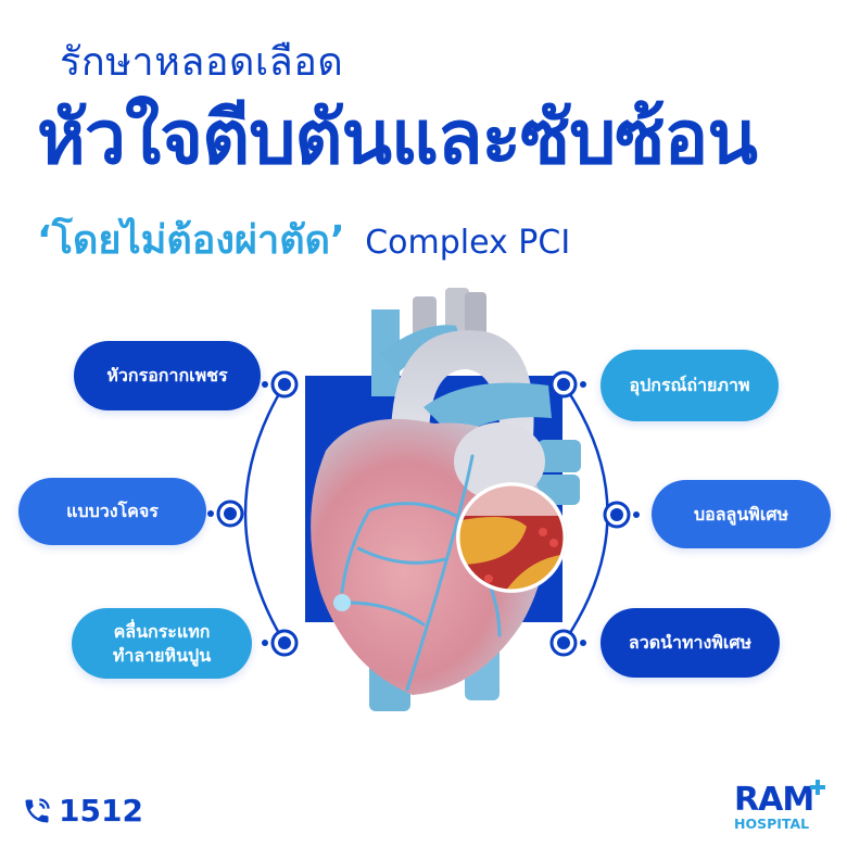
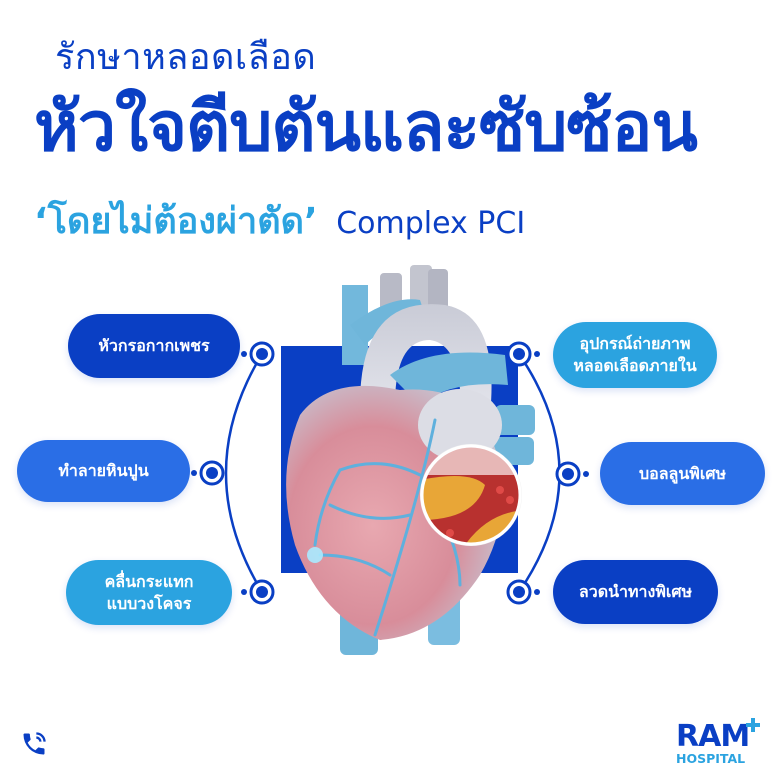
  รักษาหลอดเลือด
  หัวใจตีบตันและซับซ้อน
  ‘โดยไม่ต้องผ่าตัด’ Complex PCI
  หัวกรอกากเพชร
- แบบวงโคจร
+ ทำลายหินปูน
  คลื่นกระแทก
- ทำลายหินปูน
+ แบบวงโคจร
  อุปกรณ์ถ่ายภาพ
+ หลอดเลือดภายใน
  บอลลูนพิเศษ
  ลวดนำทางพิเศษ
- 1512
  RAM
  HOSPITAL
